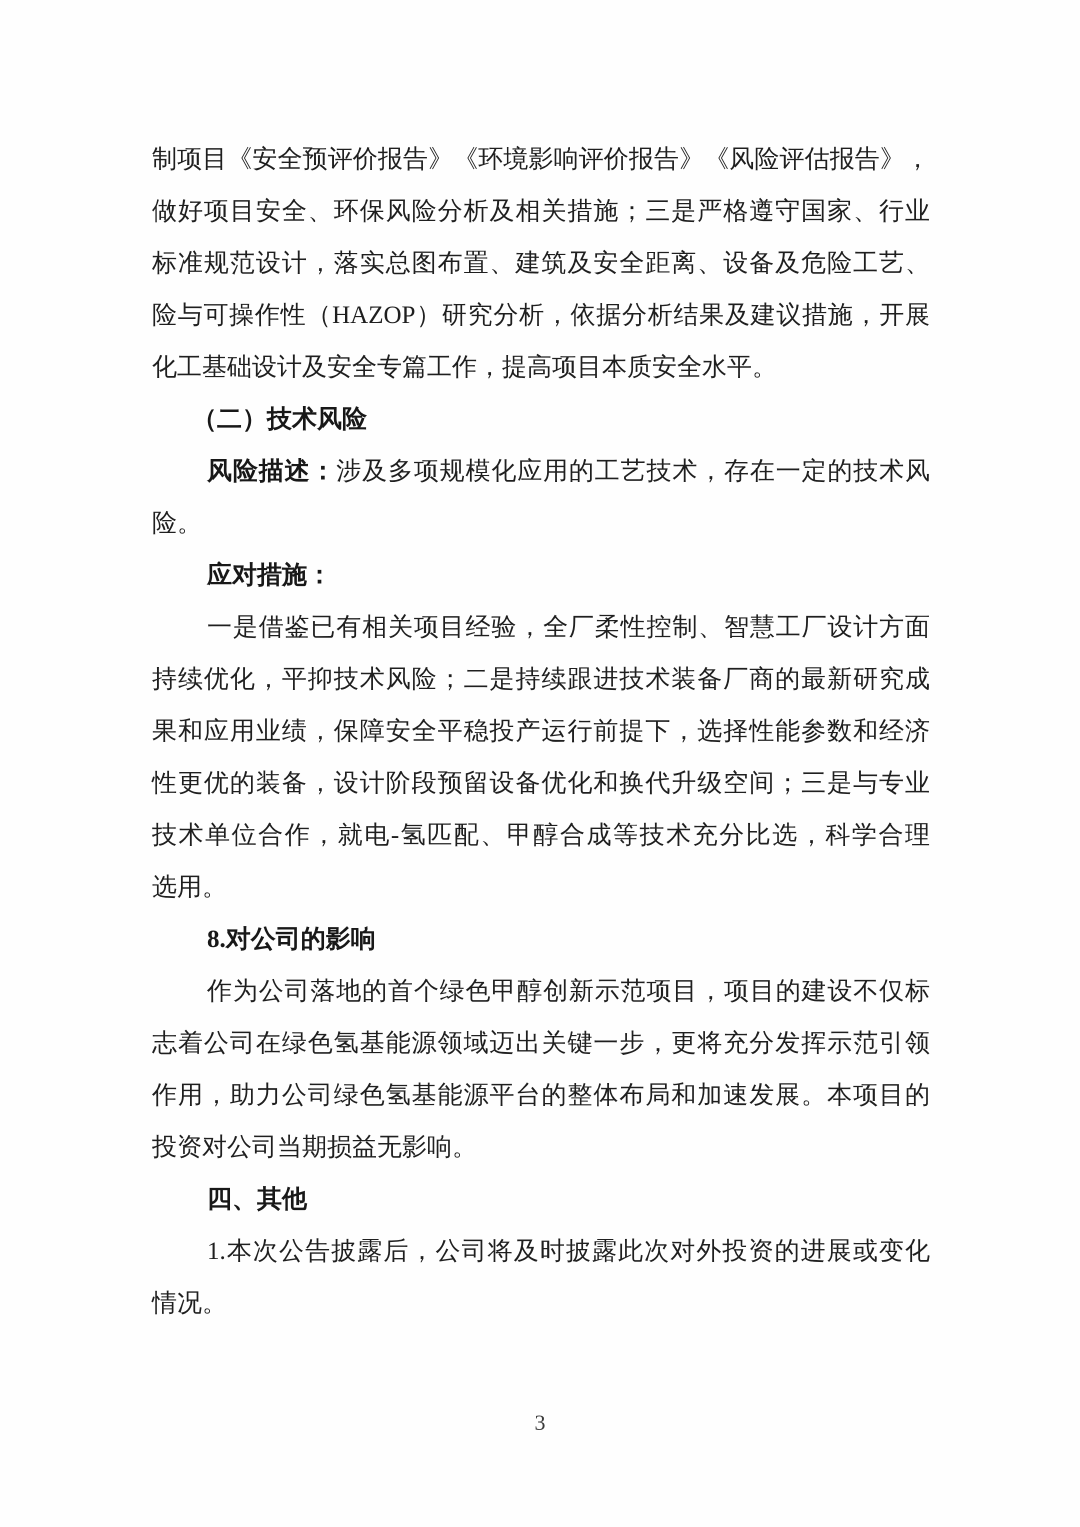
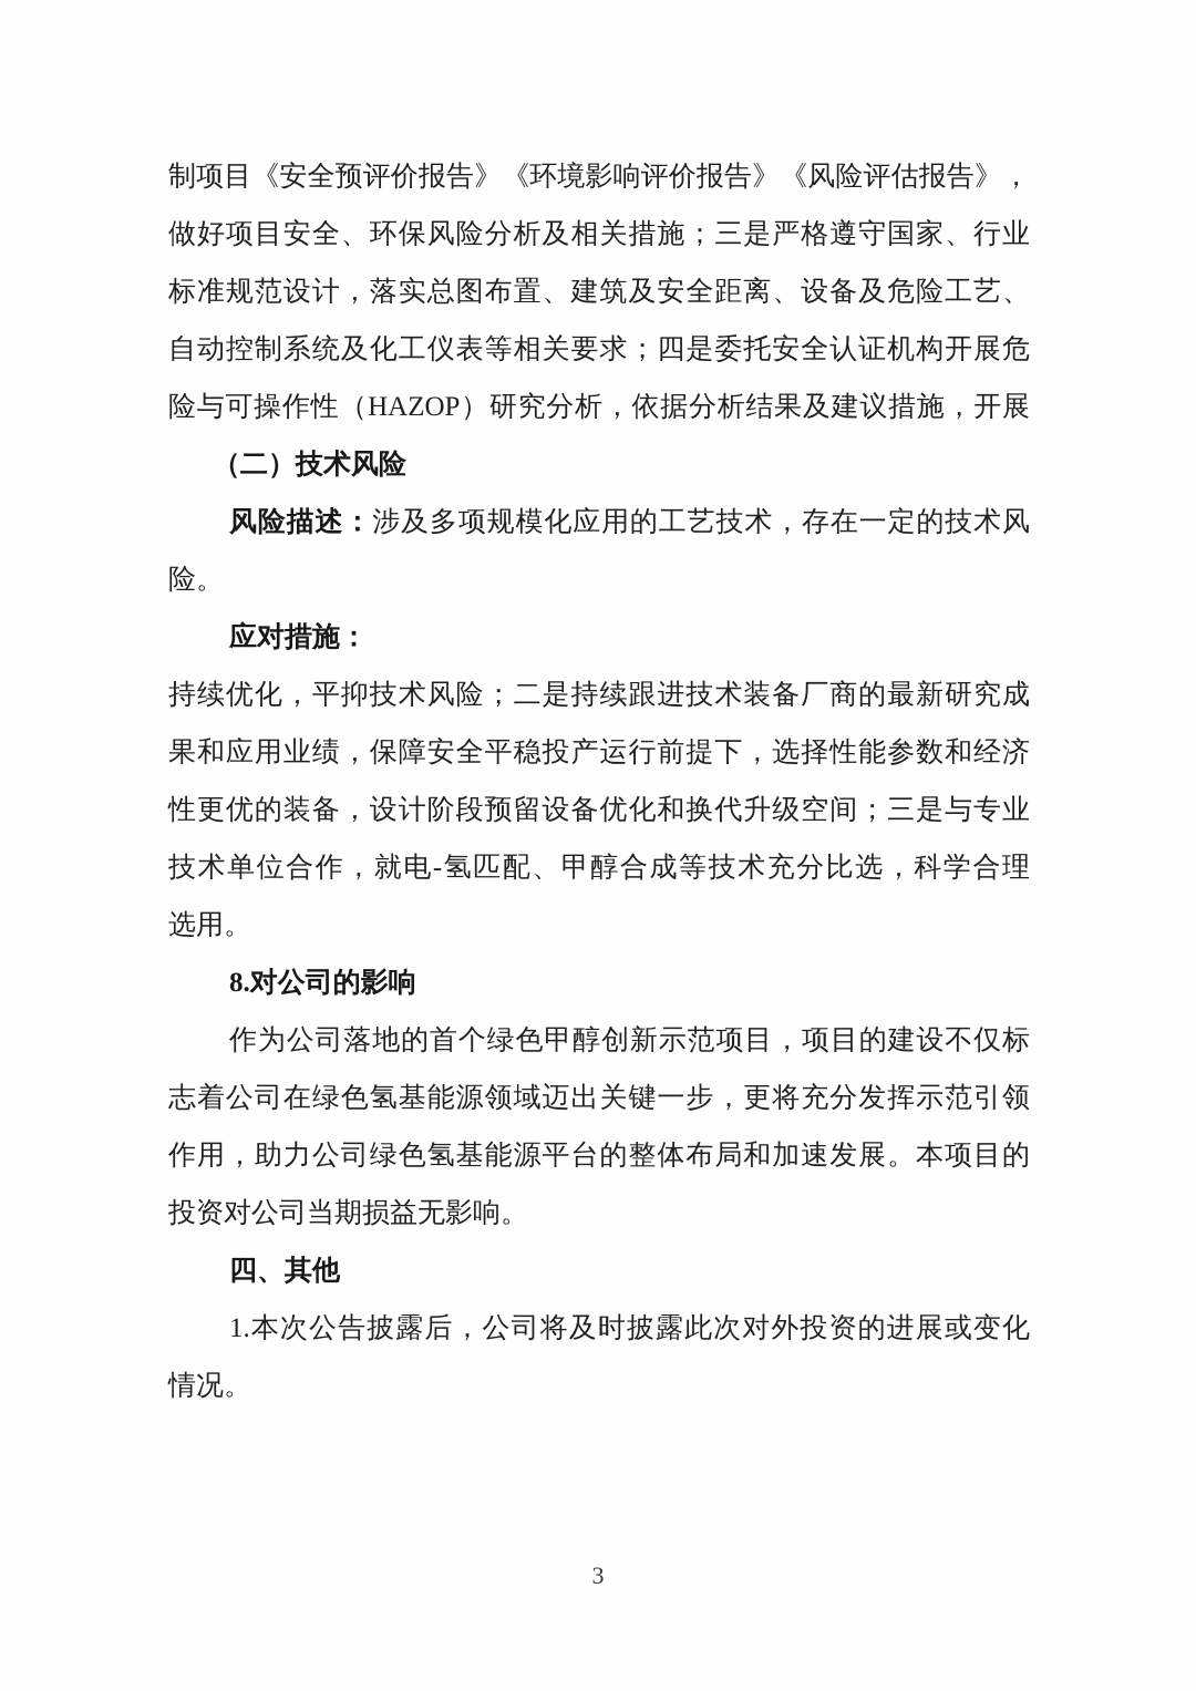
  制项目《安全预评价报告》《环境影响评价报告》《风险评估报告》，
  做好项目安全、环保风险分析及相关措施；三是严格遵守国家、行业
  标准规范设计，落实总图布置、建筑及安全距离、设备及危险工艺、
+ 自动控制系统及化工仪表等相关要求；四是委托安全认证机构开展危
  险与可操作性（HAZOP）研究分析，依据分析结果及建议措施，开展
- 化工基础设计及安全专篇工作，提高项目本质安全水平。
  （二）技术风险
  风险描述：涉及多项规模化应用的工艺技术，存在一定的技术风
  险。
  应对措施：
- 一是借鉴已有相关项目经验，全厂柔性控制、智慧工厂设计方面
  持续优化，平抑技术风险；二是持续跟进技术装备厂商的最新研究成
  果和应用业绩，保障安全平稳投产运行前提下，选择性能参数和经济
  性更优的装备，设计阶段预留设备优化和换代升级空间；三是与专业
  技术单位合作，就电-氢匹配、甲醇合成等技术充分比选，科学合理
  选用。
  8.对公司的影响
  作为公司落地的首个绿色甲醇创新示范项目，项目的建设不仅标
  志着公司在绿色氢基能源领域迈出关键一步，更将充分发挥示范引领
  作用，助力公司绿色氢基能源平台的整体布局和加速发展。本项目的
  投资对公司当期损益无影响。
  四、其他
  1.本次公告披露后，公司将及时披露此次对外投资的进展或变化
  情况。
  3
